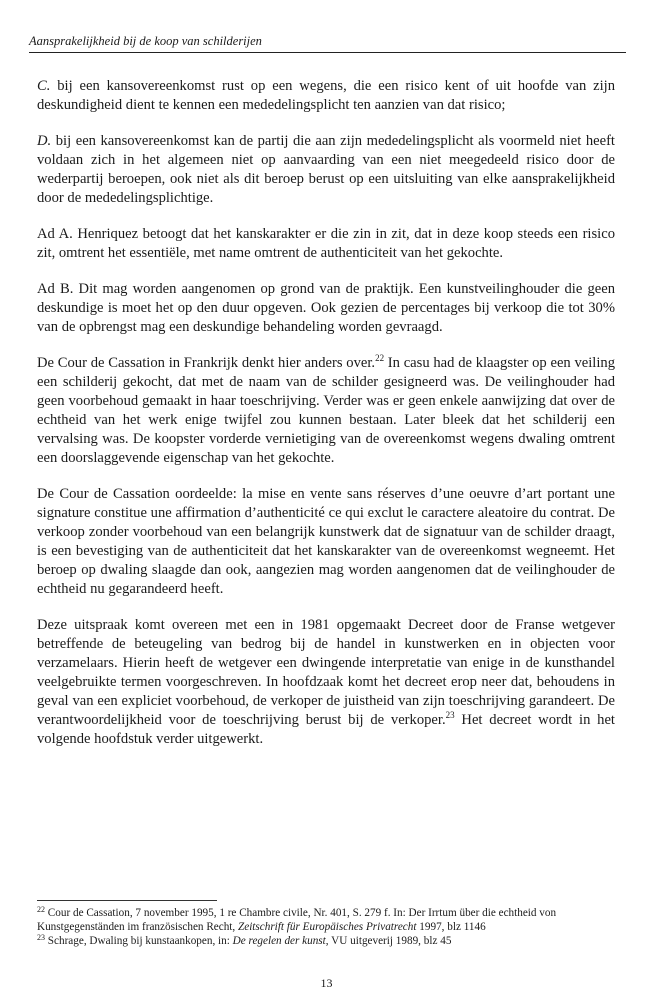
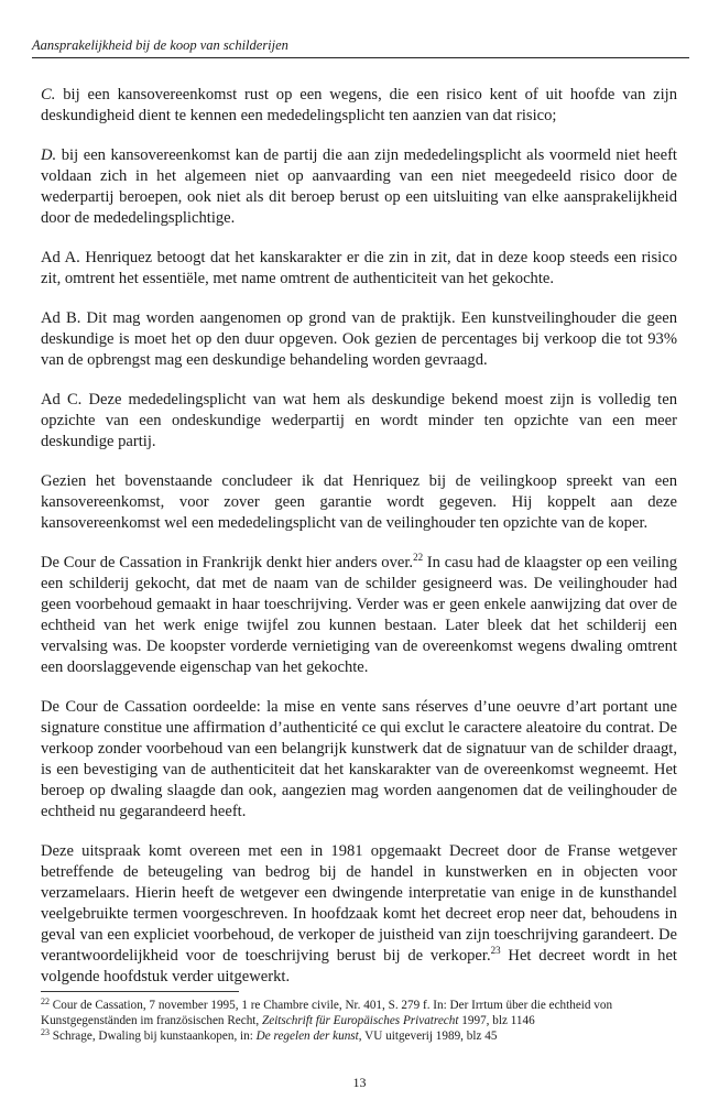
  Aansprakelijkheid bij de koop van schilderijen
  C. bij een kansovereenkomst rust op een wegens, die een risico kent of uit hoofde van zijn deskundigheid dient te kennen een mededelingsplicht ten aanzien van dat risico;
  D. bij een kansovereenkomst kan de partij die aan zijn mededelingsplicht als voormeld niet heeft voldaan zich in het algemeen niet op aanvaarding van een niet meegedeeld risico door de wederpartij beroepen, ook niet als dit beroep berust op een uitsluiting van elke aansprakelijkheid door de mededelingsplichtige.
  Ad A. Henriquez betoogt dat het kanskarakter er die zin in zit, dat in deze koop steeds een risico zit, omtrent het essentiële, met name omtrent de authenticiteit van het gekochte.
- Ad B. Dit mag worden aangenomen op grond van de praktijk. Een kunstveilinghouder die geen deskundige is moet het op den duur opgeven. Ook gezien de percentages bij verkoop die tot 30% van de opbrengst mag een deskundige behandeling worden gevraagd.
+ Ad B. Dit mag worden aangenomen op grond van de praktijk. Een kunstveilinghouder die geen deskundige is moet het op den duur opgeven. Ook gezien de percentages bij verkoop die tot 93% van de opbrengst mag een deskundige behandeling worden gevraagd.
+ Ad C. Deze mededelingsplicht van wat hem als deskundige bekend moest zijn is volledig ten opzichte van een ondeskundige wederpartij en wordt minder ten opzichte van een meer deskundige partij.
+ Gezien het bovenstaande concludeer ik dat Henriquez bij de veilingkoop spreekt van een kansovereenkomst, voor zover geen garantie wordt gegeven. Hij koppelt aan deze kansovereenkomst wel een mededelingsplicht van de veilinghouder ten opzichte van de koper.
  De Cour de Cassation in Frankrijk denkt hier anders over.22 In casu had de klaagster op een veiling een schilderij gekocht, dat met de naam van de schilder gesigneerd was. De veilinghouder had geen voorbehoud gemaakt in haar toeschrijving. Verder was er geen enkele aanwijzing dat over de echtheid van het werk enige twijfel zou kunnen bestaan. Later bleek dat het schilderij een vervalsing was. De koopster vorderde vernietiging van de overeenkomst wegens dwaling omtrent een doorslaggevende eigenschap van het gekochte.
  De Cour de Cassation oordeelde: la mise en vente sans réserves d’une oeuvre d’art portant une signature constitue une affirmation d’authenticité ce qui exclut le caractere aleatoire du contrat. De verkoop zonder voorbehoud van een belangrijk kunstwerk dat de signatuur van de schilder draagt, is een bevestiging van de authenticiteit dat het kanskarakter van de overeenkomst wegneemt. Het beroep op dwaling slaagde dan ook, aangezien mag worden aangenomen dat de veilinghouder de echtheid nu gegarandeerd heeft.
  Deze uitspraak komt overeen met een in 1981 opgemaakt Decreet door de Franse wetgever betreffende de beteugeling van bedrog bij de handel in kunstwerken en in objecten voor verzamelaars. Hierin heeft de wetgever een dwingende interpretatie van enige in de kunsthandel veelgebruikte termen voorgeschreven. In hoofdzaak komt het decreet erop neer dat, behoudens in geval van een expliciet voorbehoud, de verkoper de juistheid van zijn toeschrijving garandeert. De verantwoordelijkheid voor de toeschrijving berust bij de verkoper.23 Het decreet wordt in het volgende hoofdstuk verder uitgewerkt.
  22 Cour de Cassation, 7 november 1995, 1 re Chambre civile, Nr. 401, S. 279 f. In: Der Irrtum über die echtheid von Kunstgegenständen im französischen Recht, Zeitschrift für Europäisches Privatrecht 1997, blz 1146
  23 Schrage, Dwaling bij kunstaankopen, in: De regelen der kunst, VU uitgeverij 1989, blz 45
  13
